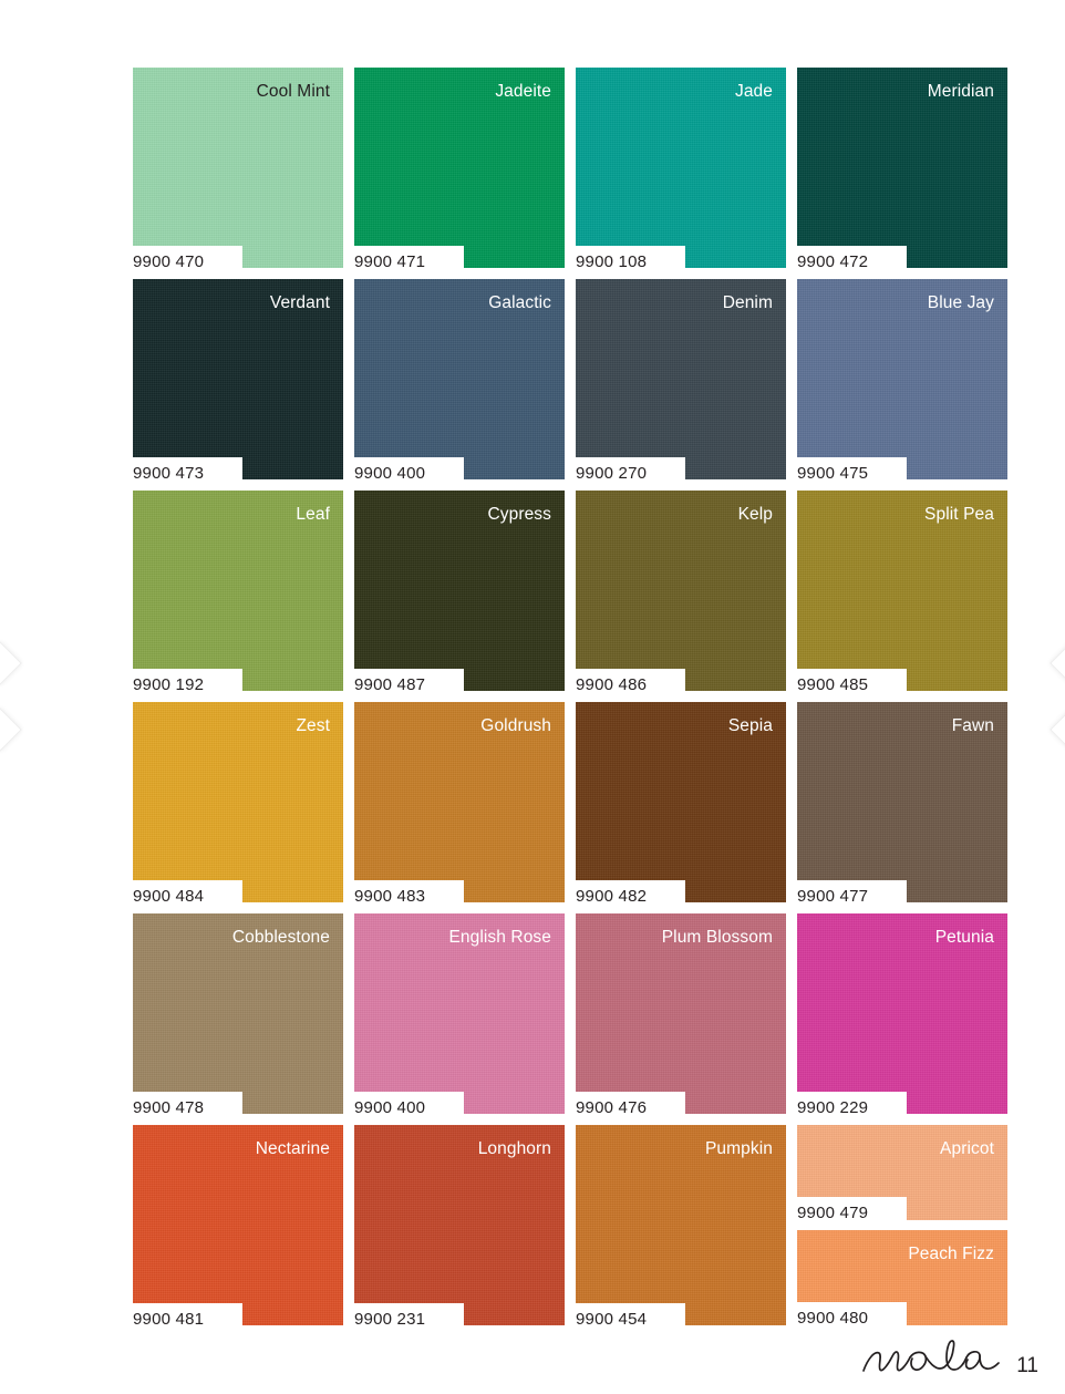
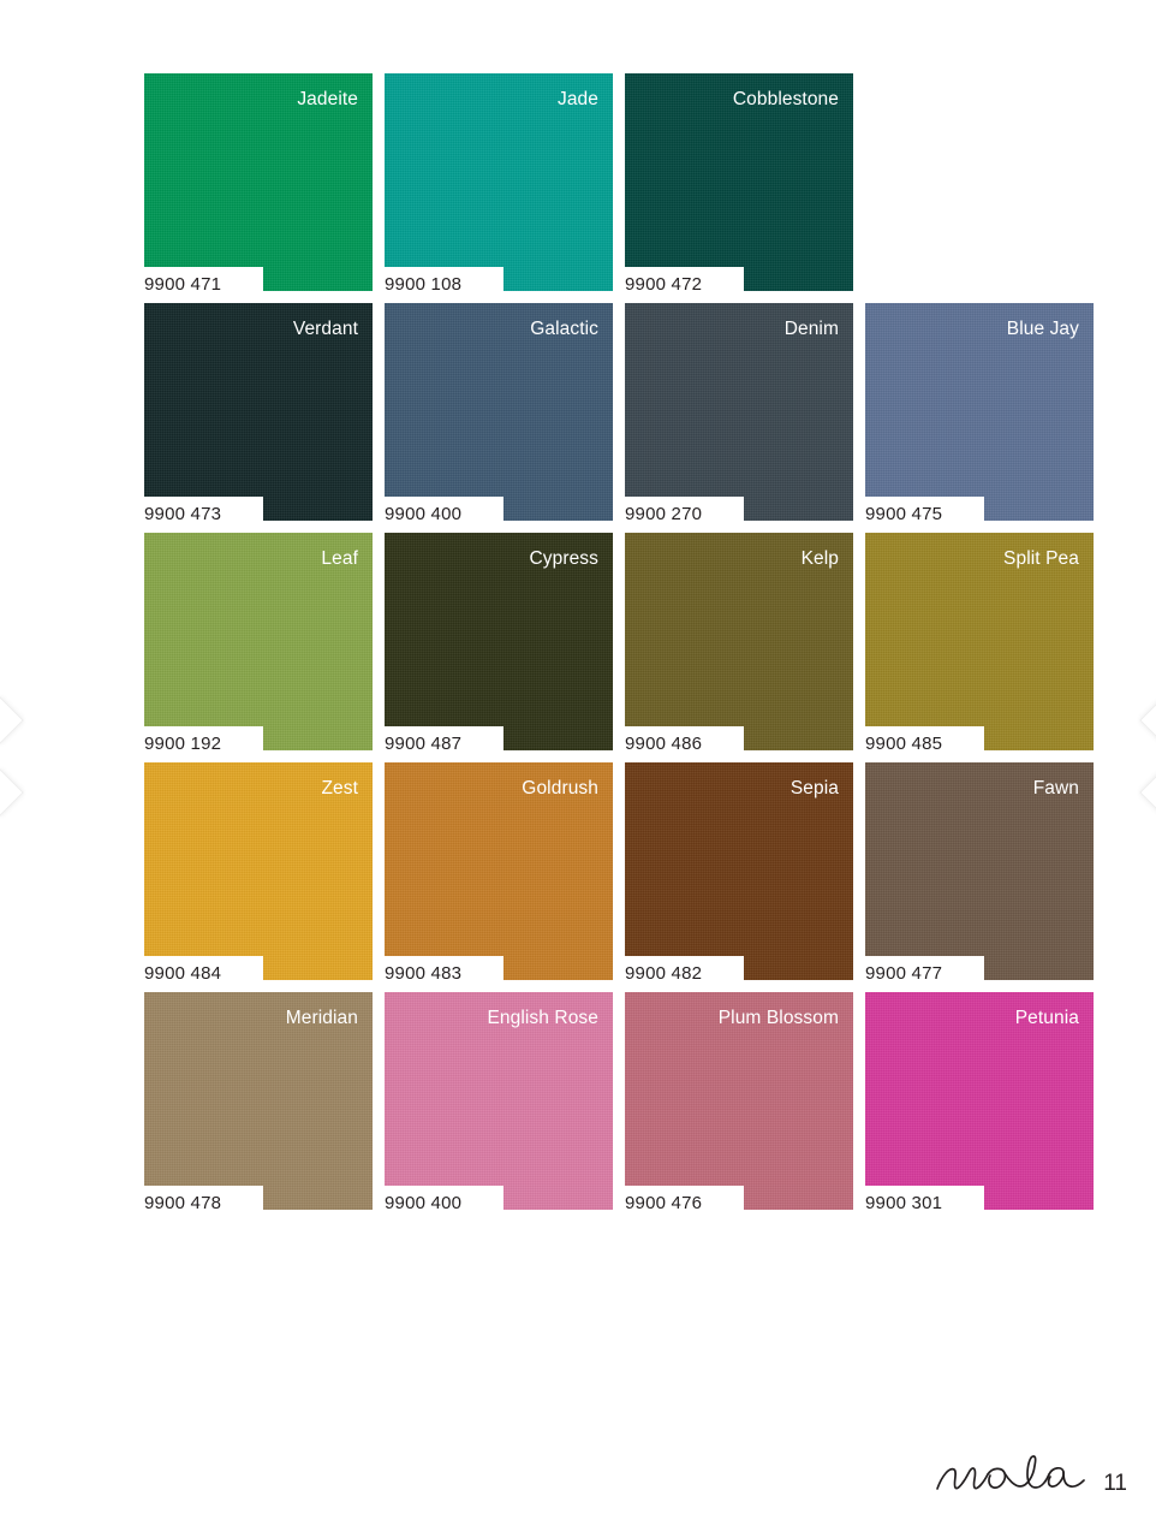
- Cool Mint
- 9900 470
  Jadeite
  9900 471
  Jade
  9900 108
- Meridian
+ Cobblestone
  9900 472
  Verdant
  9900 473
  Galactic
  9900 400
  Denim
  9900 270
  Blue Jay
  9900 475
  Leaf
  9900 192
  Cypress
  9900 487
  Kelp
  9900 486
  Split Pea
  9900 485
  Zest
  9900 484
  Goldrush
  9900 483
  Sepia
  9900 482
  Fawn
  9900 477
- Cobblestone
+ Meridian
  9900 478
  English Rose
  9900 400
  Plum Blossom
  9900 476
  Petunia
- 9900 229
+ 9900 301
- Nectarine
- 9900 481
- Longhorn
- 9900 231
- Pumpkin
- 9900 454
- Apricot
- 9900 479
- Peach Fizz
- 9900 480
  11
